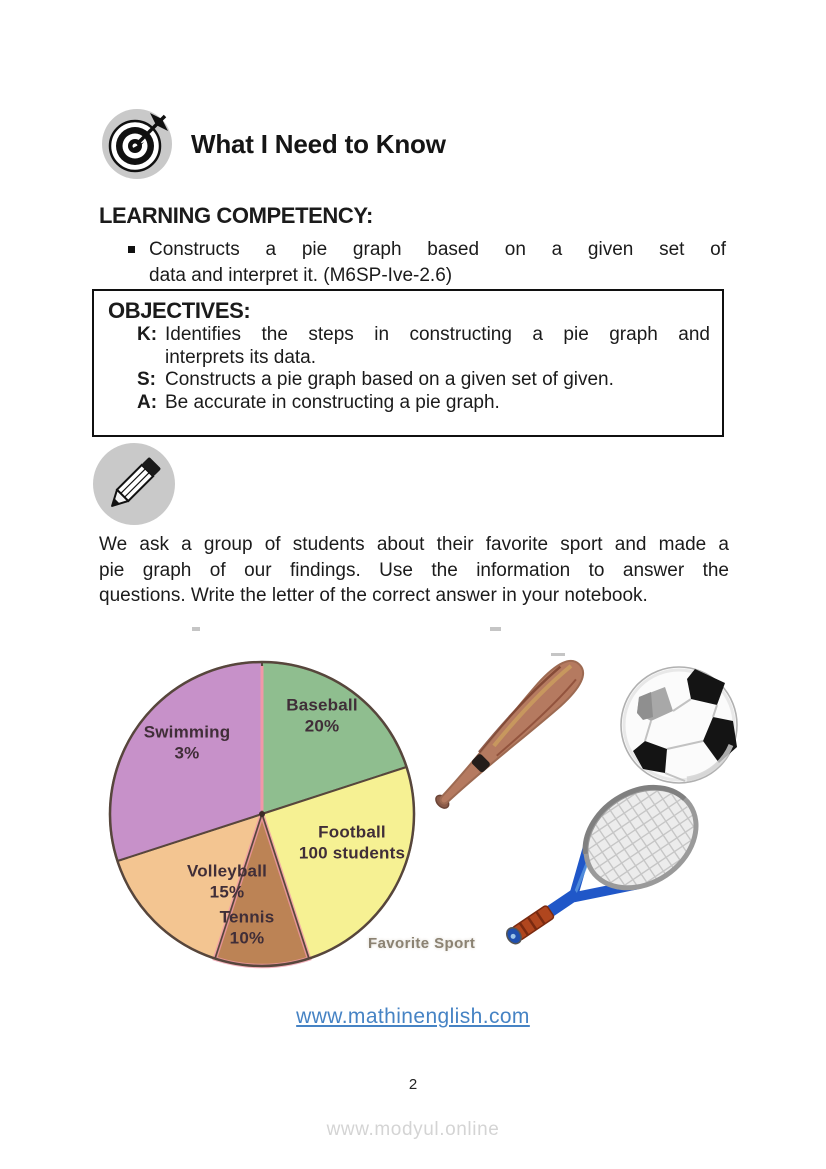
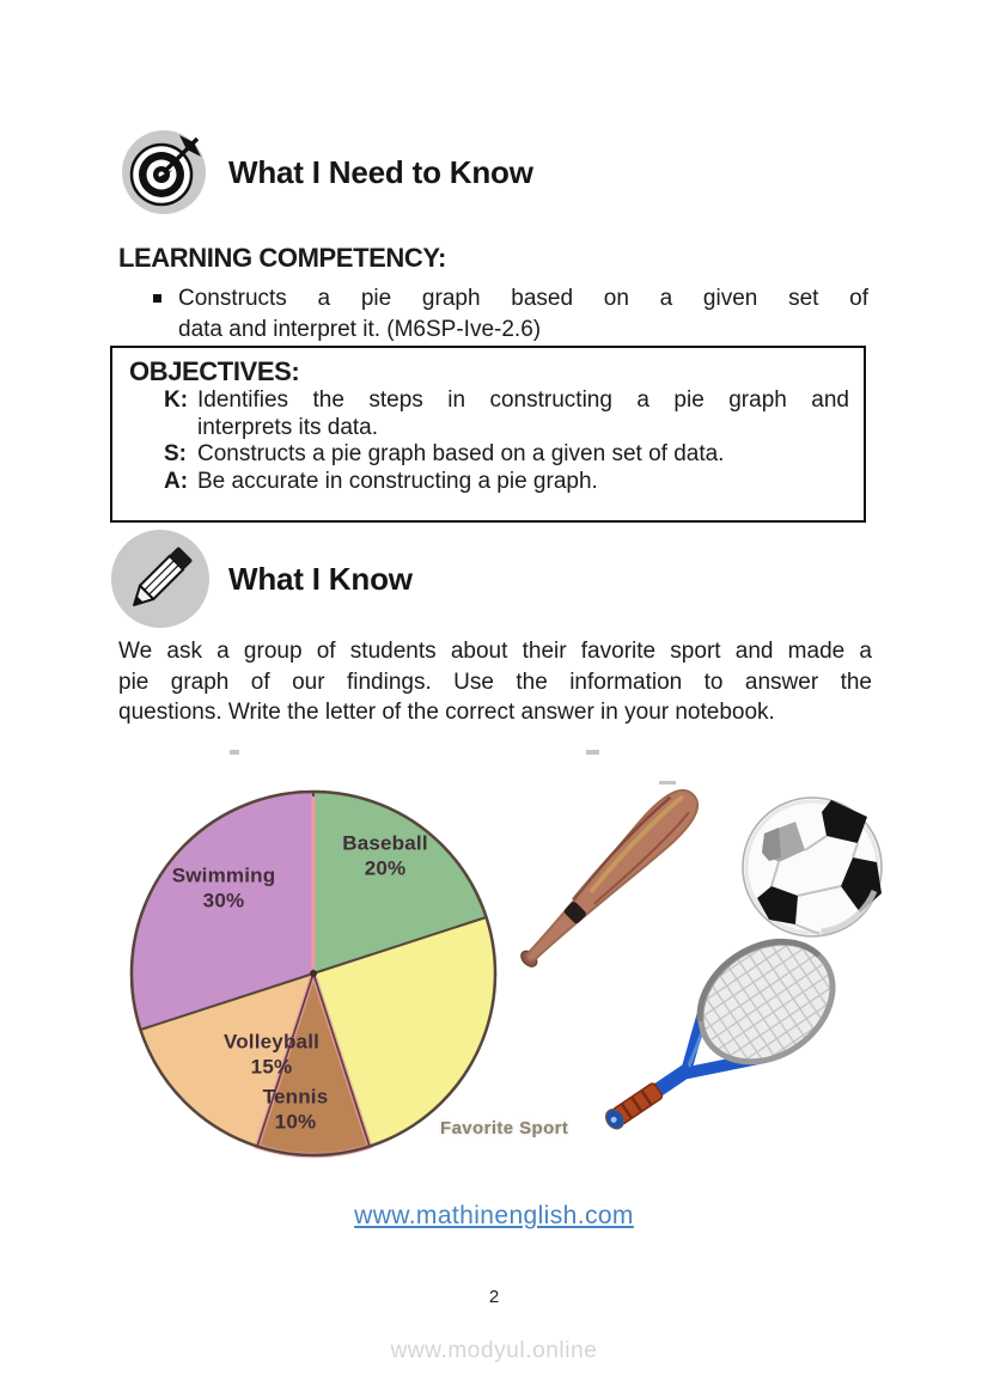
  What I Need to Know
  LEARNING COMPETENCY:
  Constructs a pie graph based on a given set of
  data and interpret it. (M6SP-Ive-2.6)
  OBJECTIVES:
  K:
  Identifies the steps in constructing a pie graph and
  interprets its data.
  S:
- Constructs a pie graph based on a given set of given.
+ Constructs a pie graph based on a given set of data.
  A:
  Be accurate in constructing a pie graph.
+ What I Know
  We ask a group of students about their favorite sport and made a
  pie graph of our findings. Use the information to answer the
  questions. Write the letter of the correct answer in your notebook.
  Baseball
  20%
- Football
- 100 students
  Tennis
  10%
  Volleyball
  15%
  Swimming
- 3%
+ 30%
  Favorite Sport
  www.mathinenglish.com
  2
  www.modyul.online
